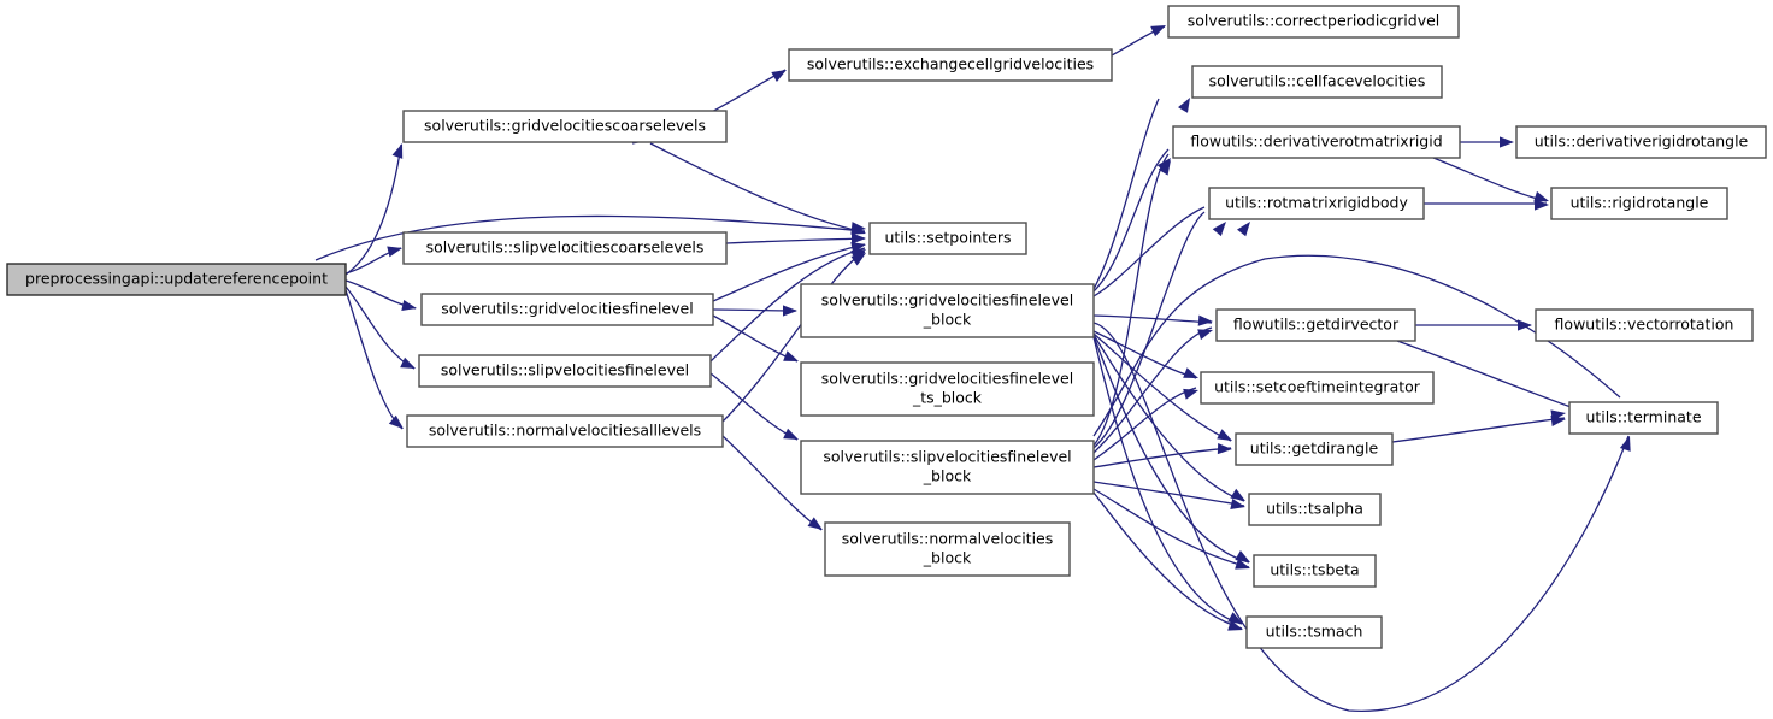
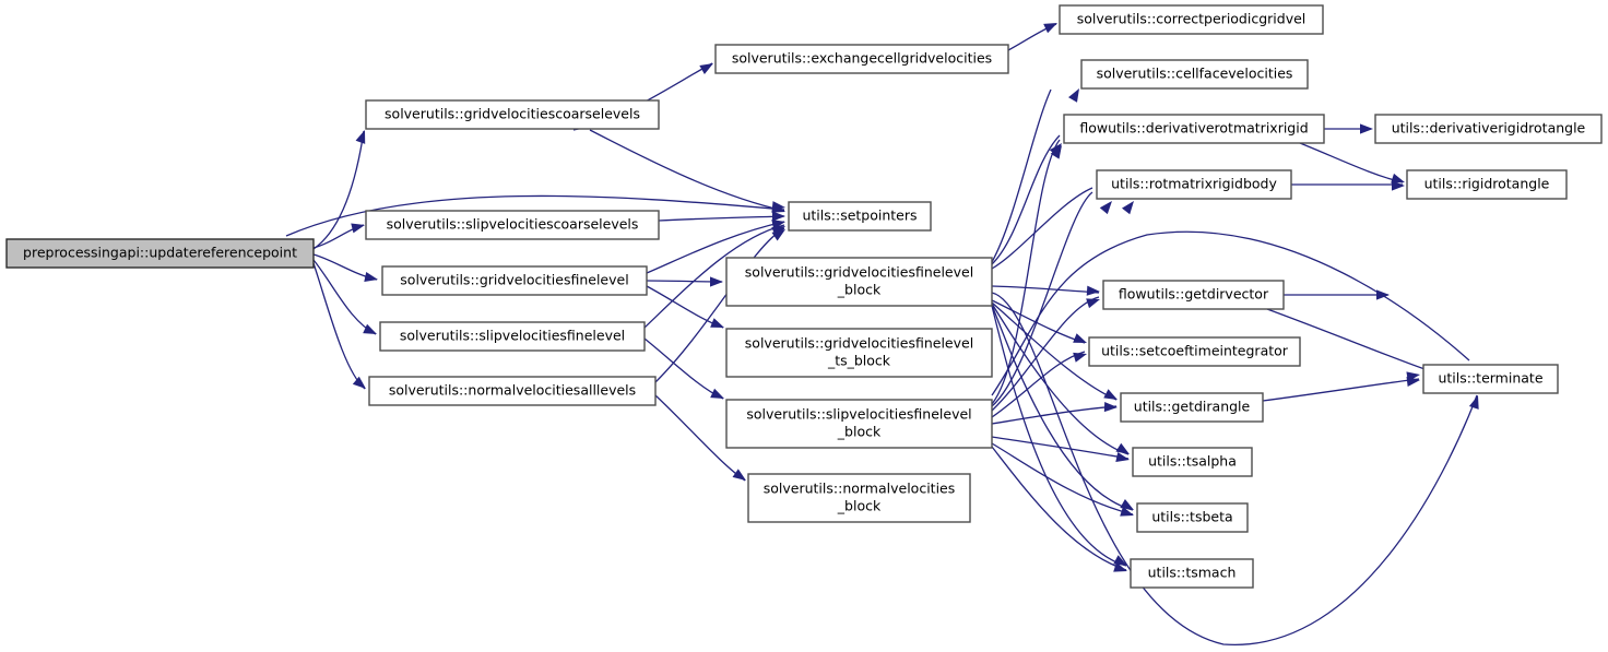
  preprocessingapi::updatereferencepoint
  solverutils::gridvelocitiescoarselevels
  solverutils::exchangecellgridvelocities
  solverutils::slipvelocitiescoarselevels
  solverutils::gridvelocitiesfinelevel
  solverutils::slipvelocitiesfinelevel
  solverutils::normalvelocitiesalllevels
  utils::setpointers
  solverutils::gridvelocitiesfinelevel
  _block
  solverutils::gridvelocitiesfinelevel
  _ts_block
  solverutils::slipvelocitiesfinelevel
  _block
  solverutils::normalvelocities
  _block
  solverutils::correctperiodicgridvel
  solverutils::cellfacevelocities
  flowutils::derivativerotmatrixrigid
  utils::rotmatrixrigidbody
  utils::derivativerigidrotangle
  utils::rigidrotangle
  flowutils::getdirvector
- flowutils::vectorrotation
  utils::setcoeftimeintegrator
  utils::getdirangle
  utils::terminate
  utils::tsalpha
  utils::tsbeta
  utils::tsmach
